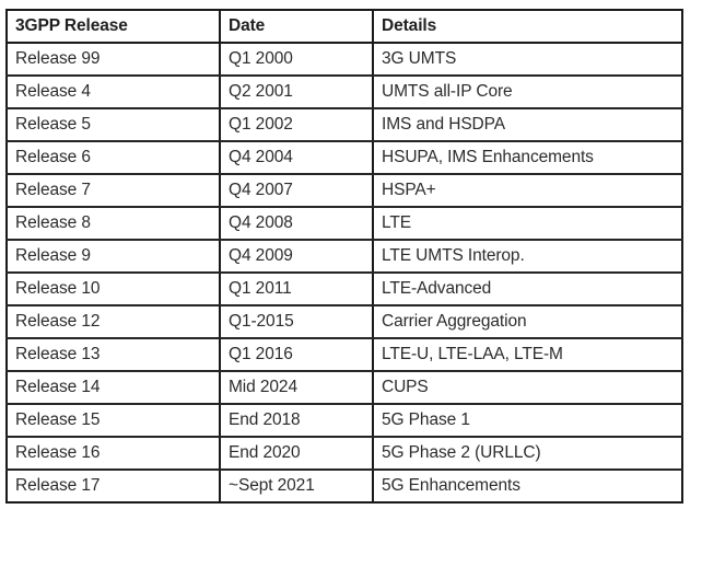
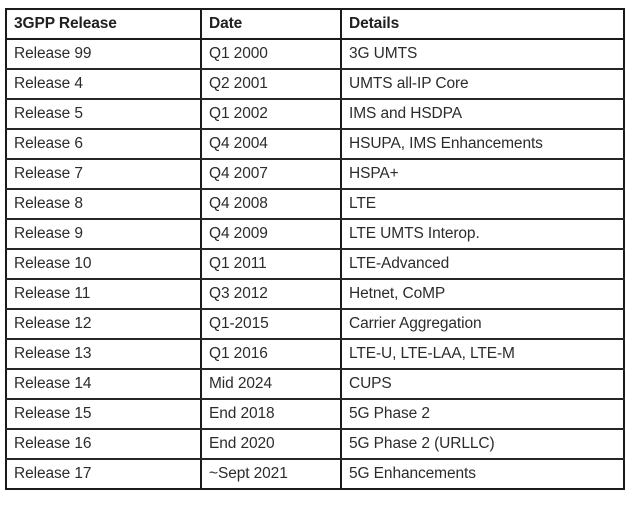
  3GPP Release	Date	Details
  Release 99	Q1 2000	3G UMTS
  Release 4	Q2 2001	UMTS all-IP Core
  Release 5	Q1 2002	IMS and HSDPA
  Release 6	Q4 2004	HSUPA, IMS Enhancements
  Release 7	Q4 2007	HSPA+
  Release 8	Q4 2008	LTE
  Release 9	Q4 2009	LTE UMTS Interop.
  Release 10	Q1 2011	LTE-Advanced
+ Release 11	Q3 2012	Hetnet, CoMP
  Release 12	Q1-2015	Carrier Aggregation
  Release 13	Q1 2016	LTE-U, LTE-LAA, LTE-M
  Release 14	Mid 2024	CUPS
- Release 15	End 2018	5G Phase 1
+ Release 15	End 2018	5G Phase 2
  Release 16	End 2020	5G Phase 2 (URLLC)
  Release 17	~Sept 2021	5G Enhancements
